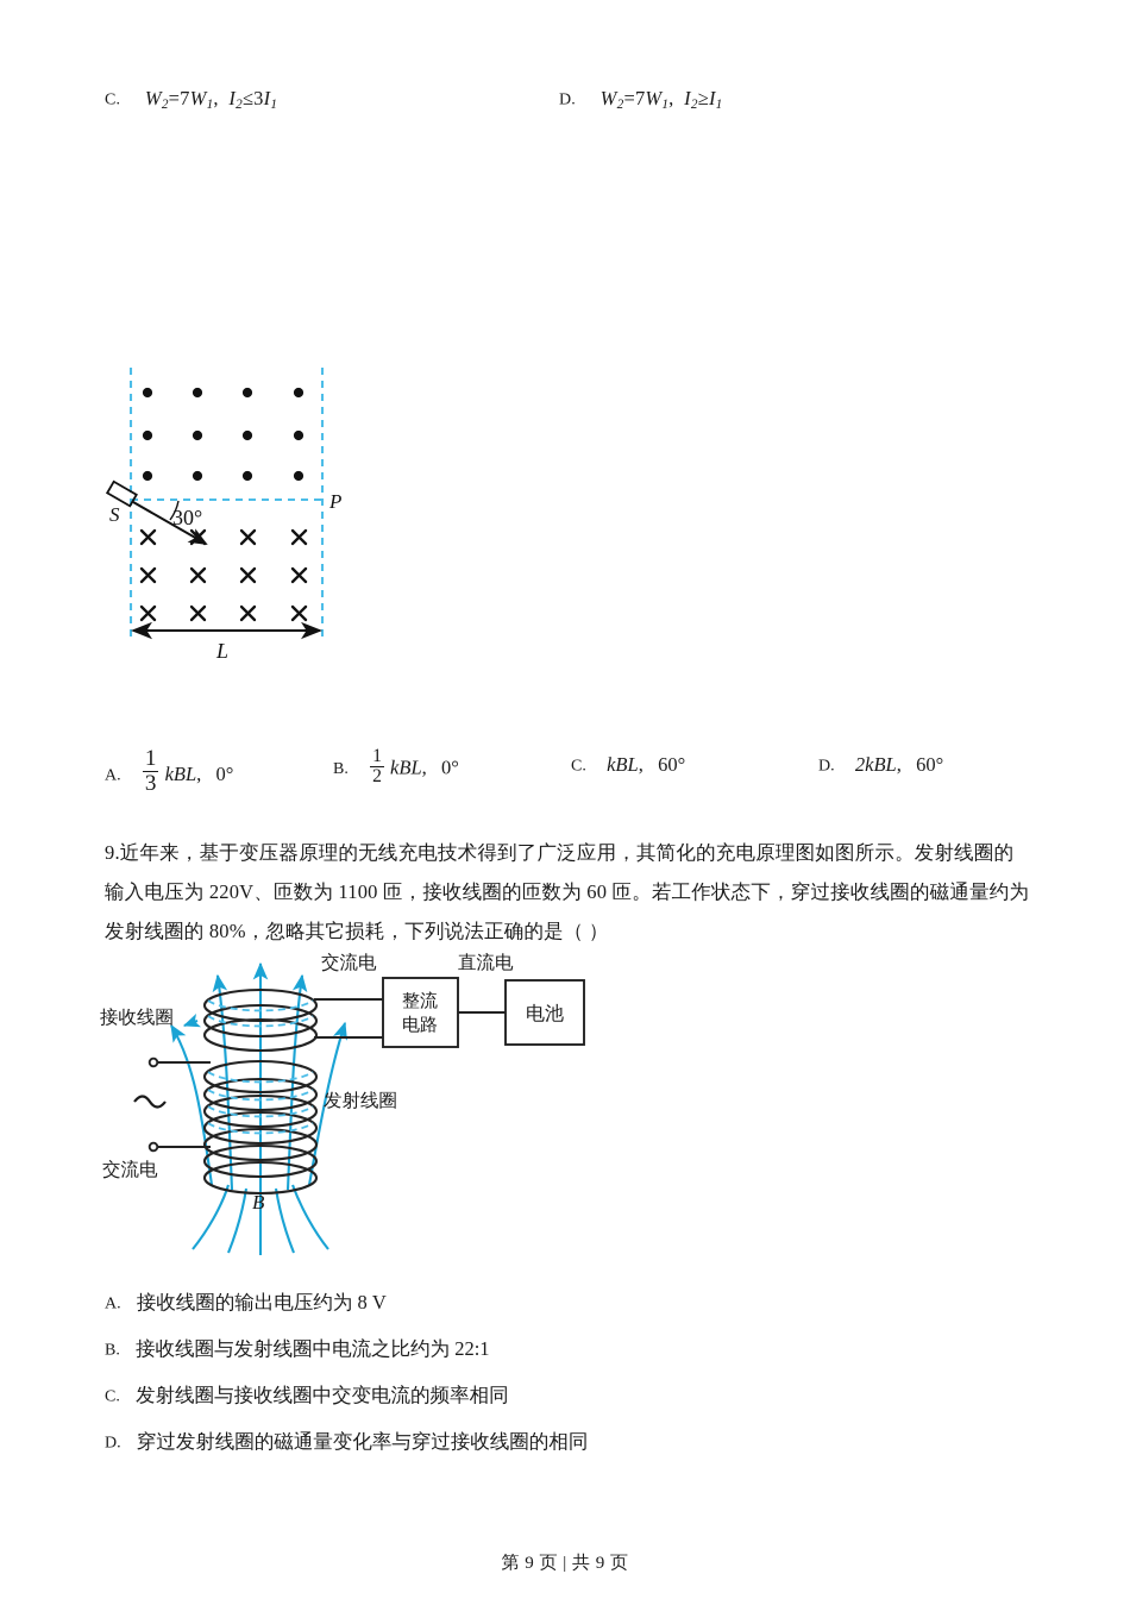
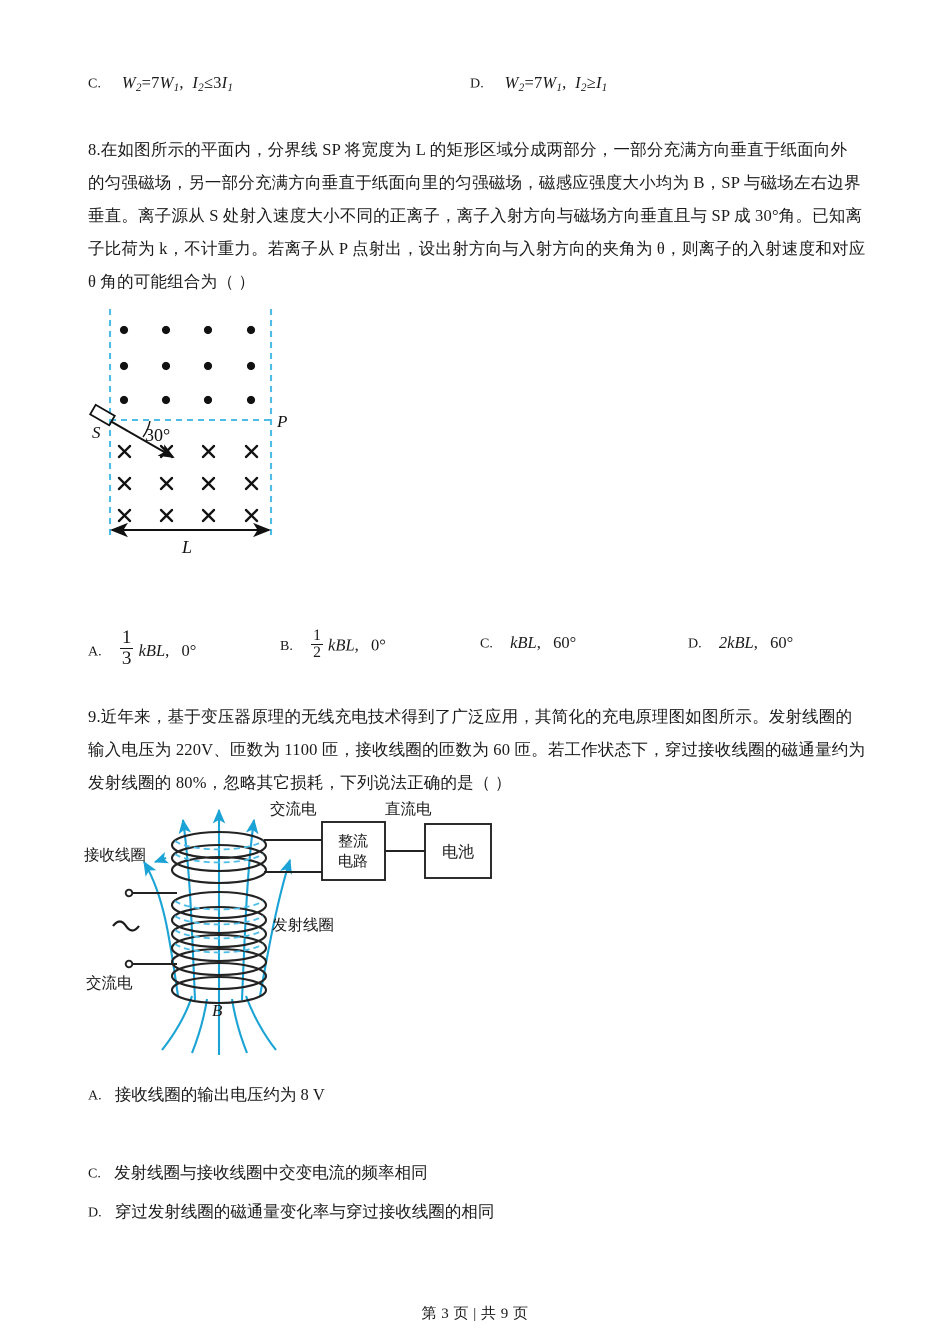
  C. W2=7W1, I2≤3I1
  D. W2=7W1, I2≥I1
+ 8.在如图所示的平面内，分界线 SP 将宽度为 L 的矩形区域分成两部分，一部分充满方向垂直于纸面向外
+ 的匀强磁场，另一部分充满方向垂直于纸面向里的匀强磁场，磁感应强度大小均为 B，SP 与磁场左右边界
+ 垂直。离子源从 S 处射入速度大小不同的正离子，离子入射方向与磁场方向垂直且与 SP 成 30°角。已知离
+ 子比荷为 k，不计重力。若离子从 P 点射出，设出射方向与入射方向的夹角为 θ，则离子的入射速度和对应
+ θ 角的可能组合为（ ）
  S
  P
  30°
  L
  A.
  1
  3
  kBL, 0°
  B.
  1
  2
  kBL, 0°
  C. kBL, 60°
  D. 2kBL, 60°
  9.近年来，基于变压器原理的无线充电技术得到了广泛应用，其简化的充电原理图如图所示。发射线圈的
  输入电压为 220V、匝数为 1100 匝，接收线圈的匝数为 60 匝。若工作状态下，穿过接收线圈的磁通量约为
  发射线圈的 80%，忽略其它损耗，下列说法正确的是（ ）
  整流
  电路
  电池
  接收线圈
  发射线圈
  交流电
  直流电
  交流电
  B
  A. 接收线圈的输出电压约为 8 V
- B. 接收线圈与发射线圈中电流之比约为 22:1
  C. 发射线圈与接收线圈中交变电流的频率相同
  D. 穿过发射线圈的磁通量变化率与穿过接收线圈的相同
- 第 9 页 | 共 9 页
+ 第 3 页 | 共 9 页
